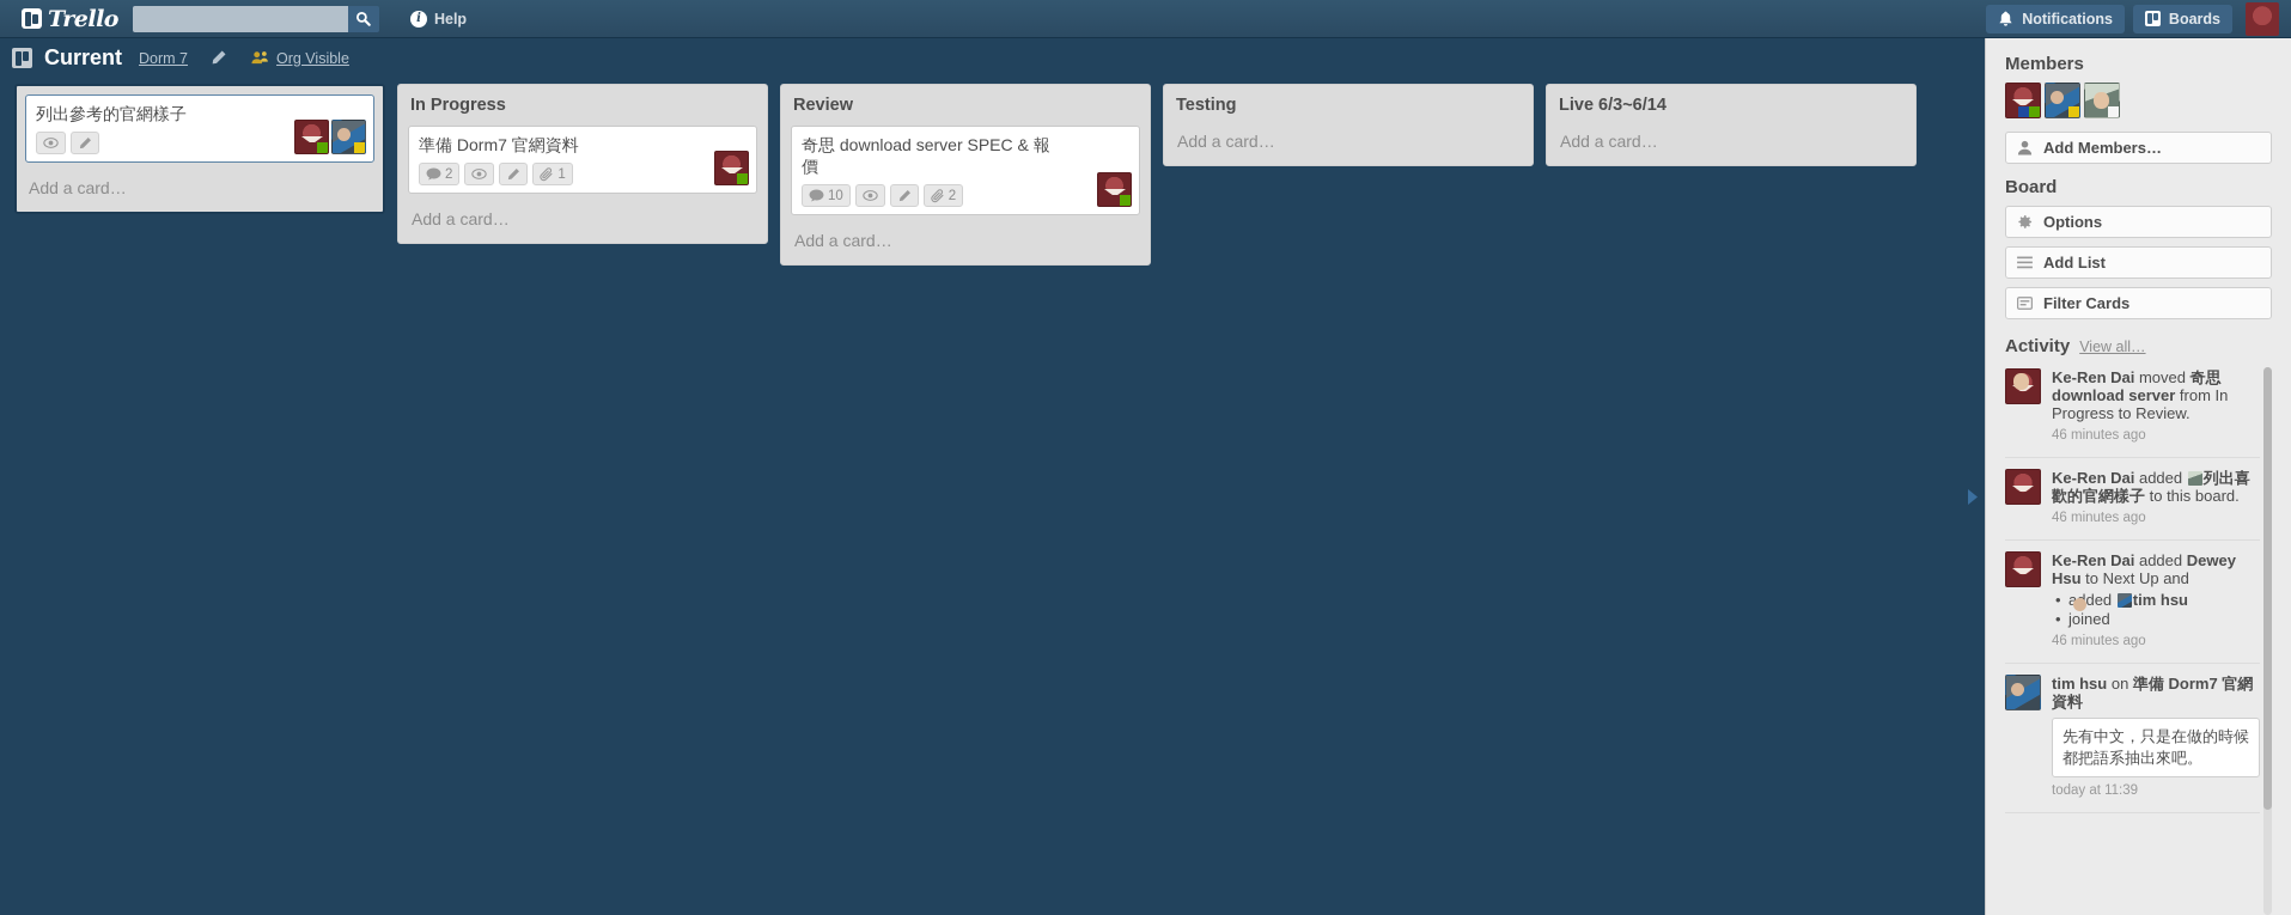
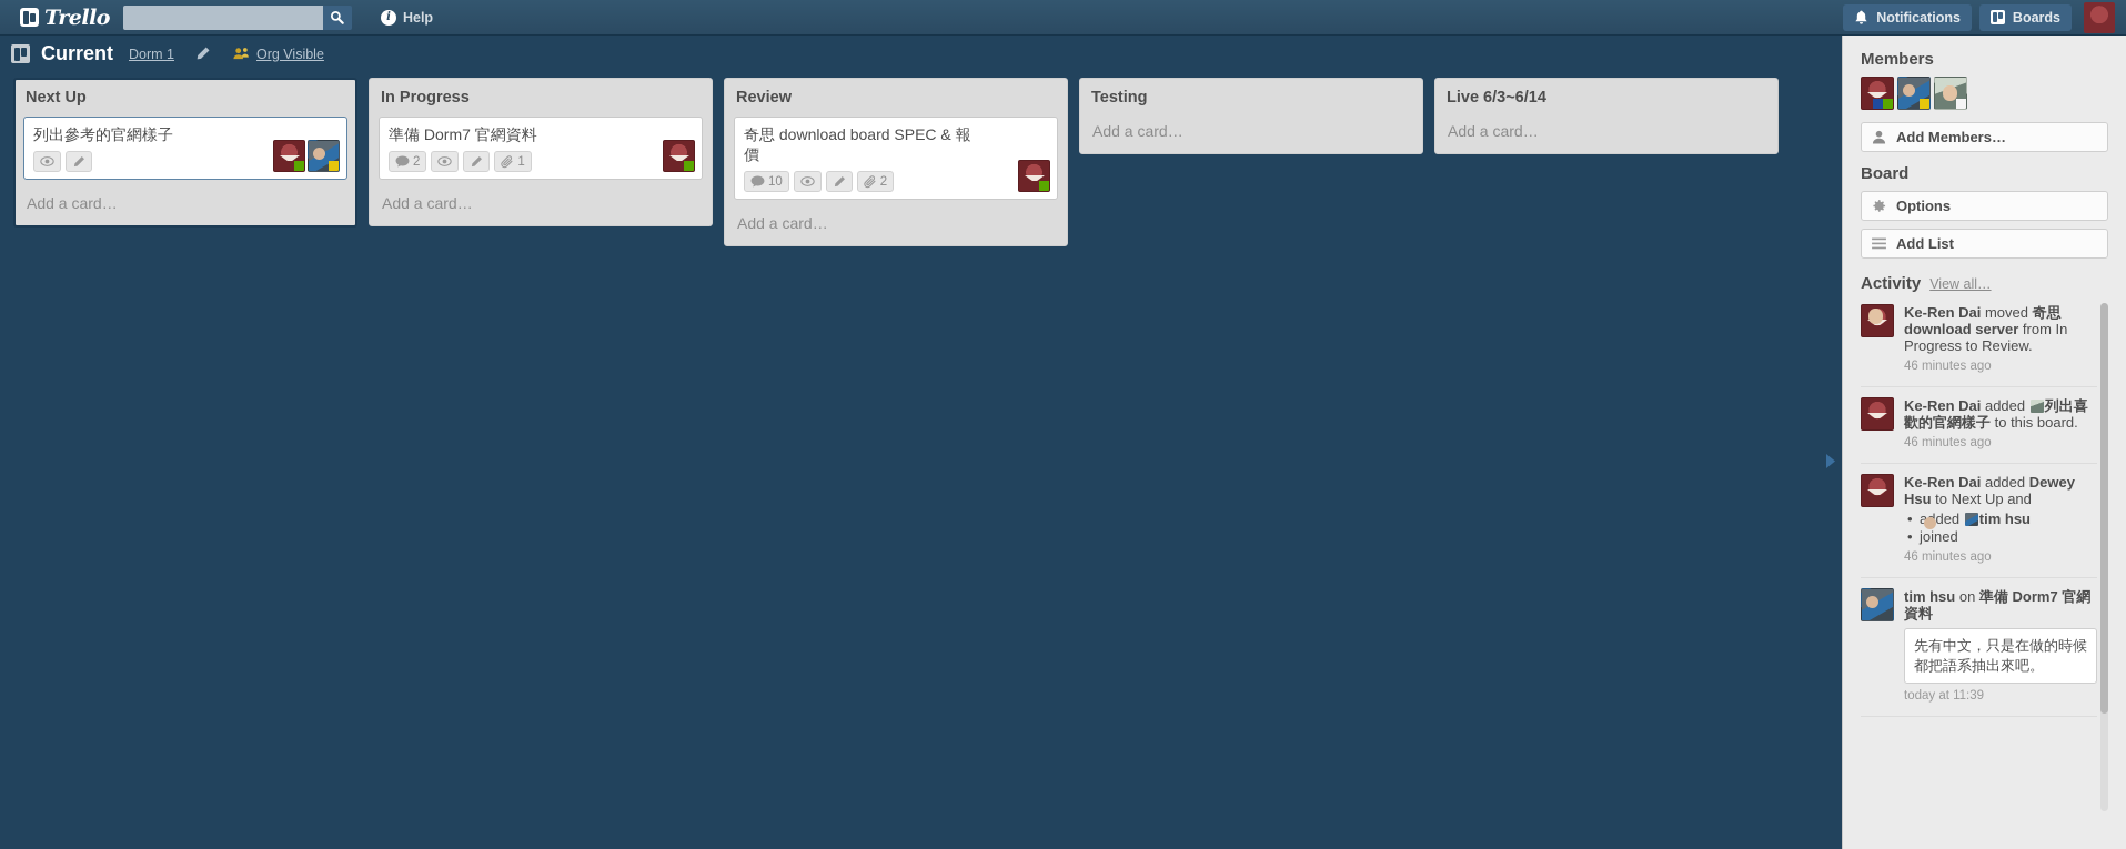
  Trello
  i
  Help
  Notifications
  Boards
  Current
- Dorm 7
+ Dorm 1
  Org Visible
+ Next Up
  列出參考的官網樣子
  Add a card…
  In Progress
  準備 Dorm7 官網資料
  2
  1
  Add a card…
  Review
- 奇思 download server SPEC & 報價
+ 奇思 download board SPEC & 報價
  10
  2
  Add a card…
  Testing
  Add a card…
  Live 6/3~6/14
  Add a card…
  Members
  Add Members…
  Board
  Options
  Add List
- Filter Cards
  Activity
  View all…
  Ke-Ren Dai moved 奇思 download server from In Progress to Review.
  46 minutes ago
  Ke-Ren Dai added 列出喜歡的官網樣子 to this board.
  46 minutes ago
  Ke-Ren Dai added Dewey Hsu to Next Up and
  added tim hsu
  joined
  46 minutes ago
  tim hsu on 準備 Dorm7 官網資料
  先有中文，只是在做的時候都把語系抽出來吧。
  today at 11:39
